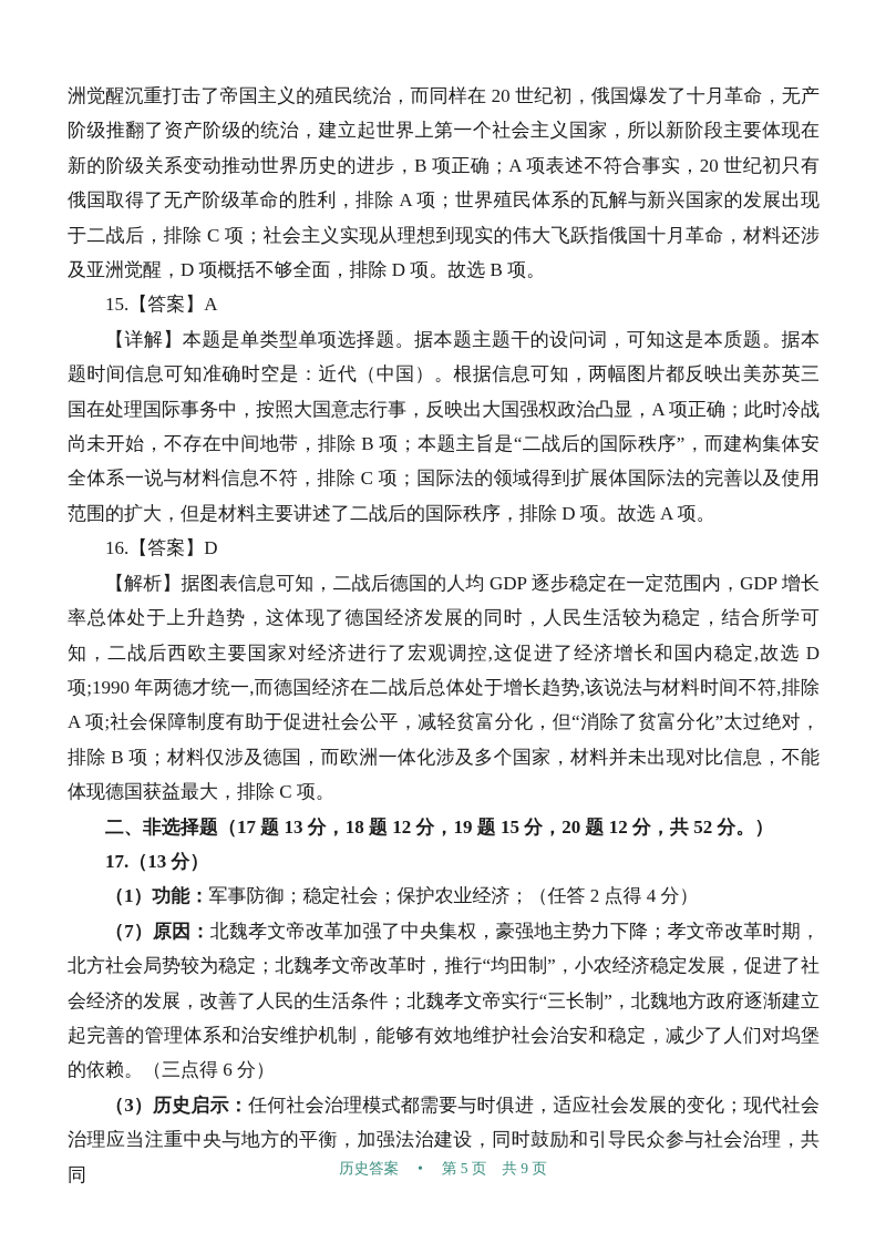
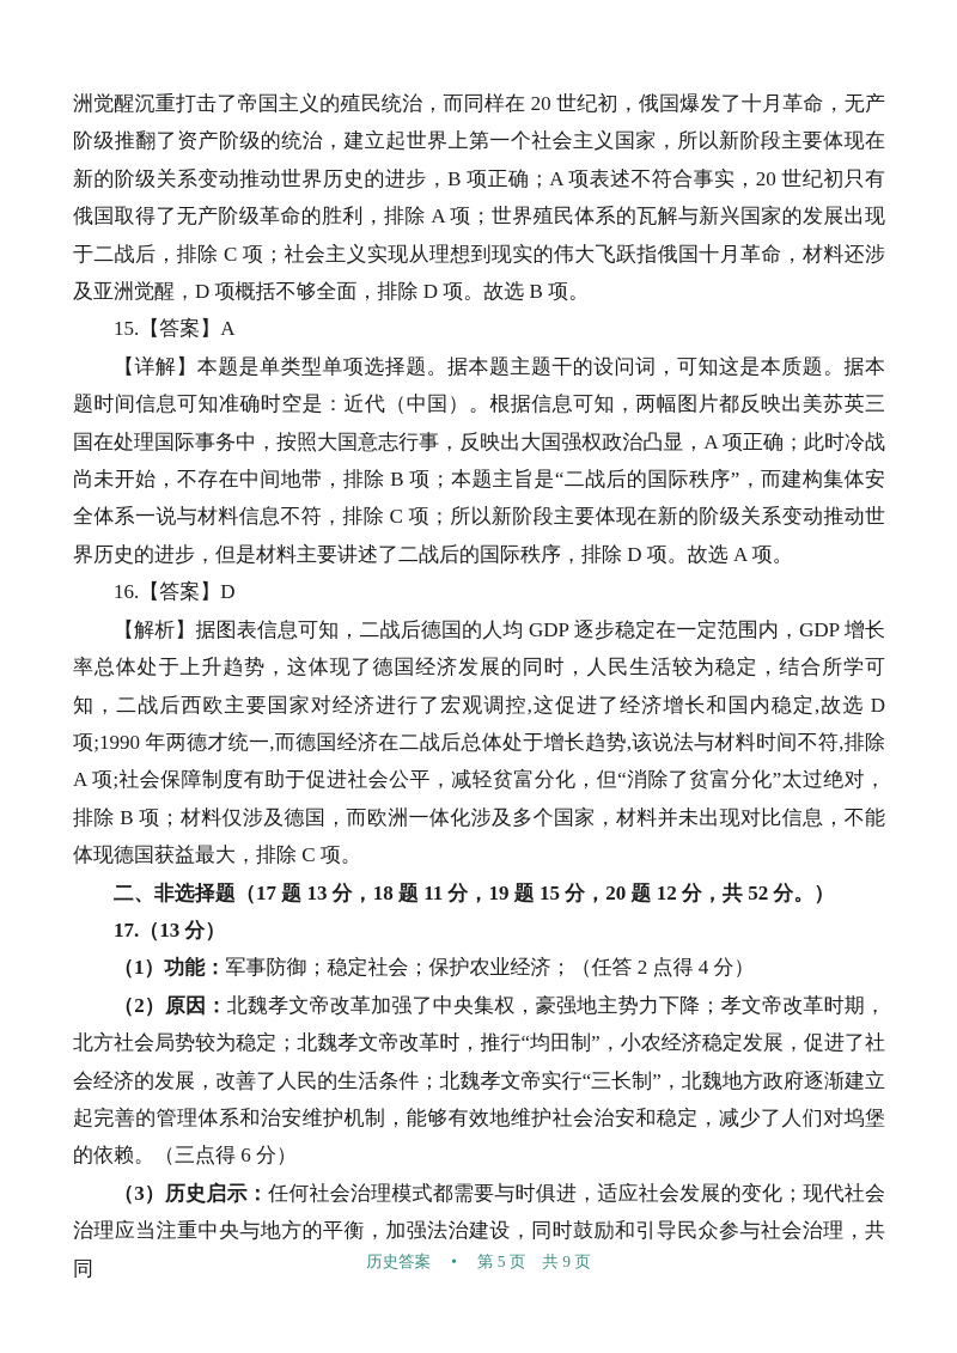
  洲觉醒沉重打击了帝国主义的殖民统治，而同样在 20 世纪初，俄国爆发了十月革命，无产阶级推翻了资产阶级的统治，建立起世界上第一个社会主义国家，所以新阶段主要体现在新的阶级关系变动推动世界历史的进步，B 项正确；A 项表述不符合事实，20 世纪初只有俄国取得了无产阶级革命的胜利，排除 A 项；世界殖民体系的瓦解与新兴国家的发展出现于二战后，排除 C 项；社会主义实现从理想到现实的伟大飞跃指俄国十月革命，材料还涉及亚洲觉醒，D 项概括不够全面，排除 D 项。故选 B 项。
  15.【答案】A
- 【详解】本题是单类型单项选择题。据本题主题干的设问词，可知这是本质题。据本题时间信息可知准确时空是：近代（中国）。根据信息可知，两幅图片都反映出美苏英三国在处理国际事务中，按照大国意志行事，反映出大国强权政治凸显，A 项正确；此时冷战尚未开始，不存在中间地带，排除 B 项；本题主旨是“二战后的国际秩序”，而建构集体安全体系一说与材料信息不符，排除 C 项；国际法的领域得到扩展体国际法的完善以及使用范围的扩大，但是材料主要讲述了二战后的国际秩序，排除 D 项。故选 A 项。
+ 【详解】本题是单类型单项选择题。据本题主题干的设问词，可知这是本质题。据本题时间信息可知准确时空是：近代（中国）。根据信息可知，两幅图片都反映出美苏英三国在处理国际事务中，按照大国意志行事，反映出大国强权政治凸显，A 项正确；此时冷战尚未开始，不存在中间地带，排除 B 项；本题主旨是“二战后的国际秩序”，而建构集体安全体系一说与材料信息不符，排除 C 项；所以新阶段主要体现在新的阶级关系变动推动世界历史的进步，但是材料主要讲述了二战后的国际秩序，排除 D 项。故选 A 项。
  16.【答案】D
  【解析】据图表信息可知，二战后德国的人均 GDP 逐步稳定在一定范围内，GDP 增长率总体处于上升趋势，这体现了德国经济发展的同时，人民生活较为稳定，结合所学可知，二战后西欧主要国家对经济进行了宏观调控,这促进了经济增长和国内稳定,故选 D 项;1990 年两德才统一,而德国经济在二战后总体处于增长趋势,该说法与材料时间不符,排除 A 项;社会保障制度有助于促进社会公平，减轻贫富分化，但“消除了贫富分化”太过绝对，排除 B 项；材料仅涉及德国，而欧洲一体化涉及多个国家，材料并未出现对比信息，不能体现德国获益最大，排除 C 项。
- 二、非选择题（17 题 13 分，18 题 12 分，19 题 15 分，20 题 12 分，共 52 分。）
+ 二、非选择题（17 题 13 分，18 题 11 分，19 题 15 分，20 题 12 分，共 52 分。）
  17.（13 分）
  （1）功能：军事防御；稳定社会；保护农业经济；（任答 2 点得 4 分）
- （7）原因：北魏孝文帝改革加强了中央集权，豪强地主势力下降；孝文帝改革时期，北方社会局势较为稳定；北魏孝文帝改革时，推行“均田制”，小农经济稳定发展，促进了社会经济的发展，改善了人民的生活条件；北魏孝文帝实行“三长制”，北魏地方政府逐渐建立起完善的管理体系和治安维护机制，能够有效地维护社会治安和稳定，减少了人们对坞堡的依赖。（三点得 6 分）
+ （2）原因：北魏孝文帝改革加强了中央集权，豪强地主势力下降；孝文帝改革时期，北方社会局势较为稳定；北魏孝文帝改革时，推行“均田制”，小农经济稳定发展，促进了社会经济的发展，改善了人民的生活条件；北魏孝文帝实行“三长制”，北魏地方政府逐渐建立起完善的管理体系和治安维护机制，能够有效地维护社会治安和稳定，减少了人们对坞堡的依赖。（三点得 6 分）
  （3）历史启示：任何社会治理模式都需要与时俱进，适应社会发展的变化；现代社会治理应当注重中央与地方的平衡，加强法治建设，同时鼓励和引导民众参与社会治理，共同
  历史答案 • 第 5 页 共 9 页
